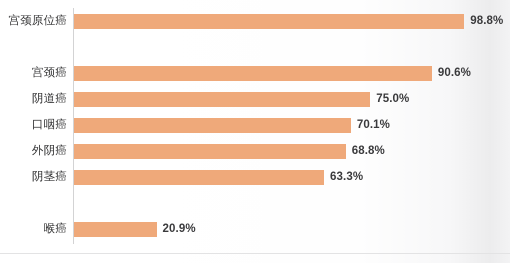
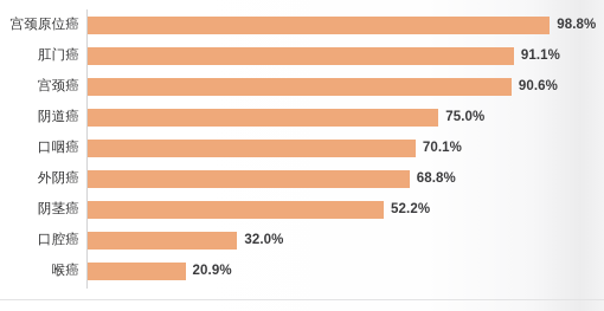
  宫颈原位癌
  98.8%
+ 肛门癌
+ 91.1%
  宫颈癌
  90.6%
  阴道癌
  75.0%
  口咽癌
  70.1%
  外阴癌
  68.8%
  阴茎癌
- 63.3%
+ 52.2%
+ 口腔癌
+ 32.0%
  喉癌
  20.9%
